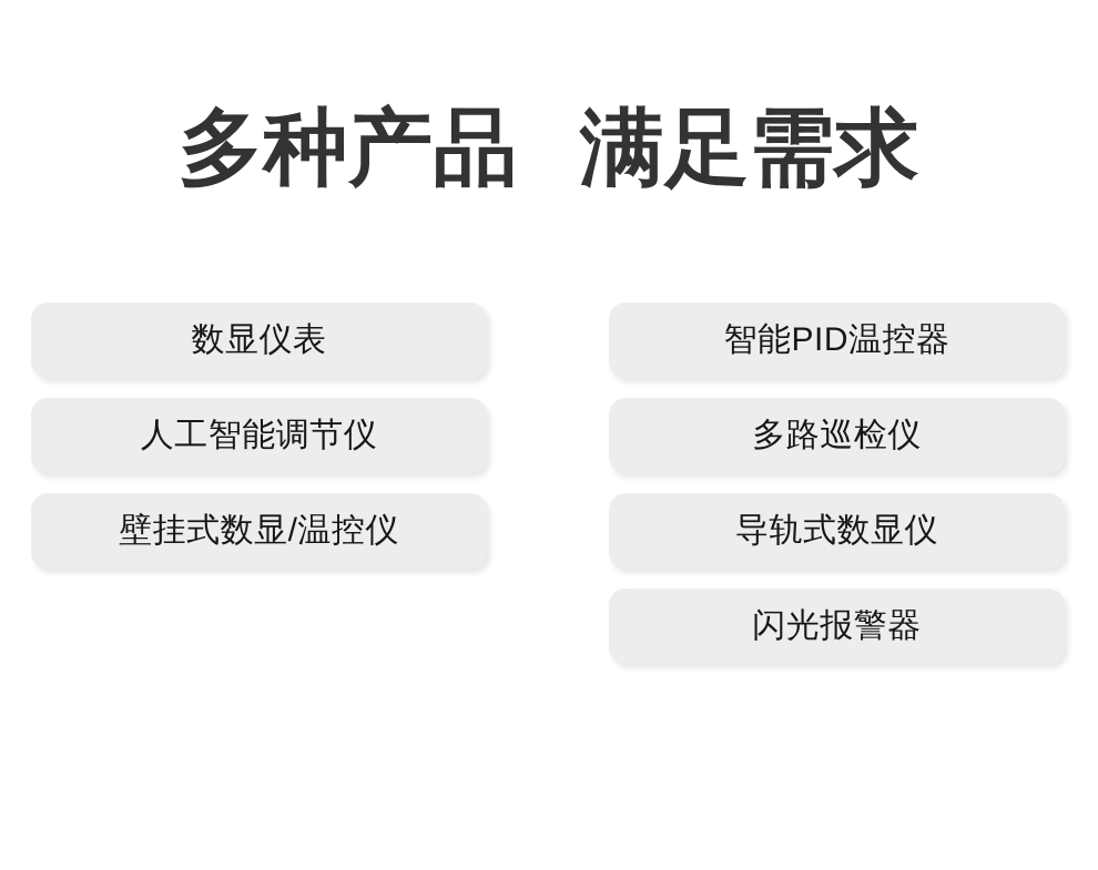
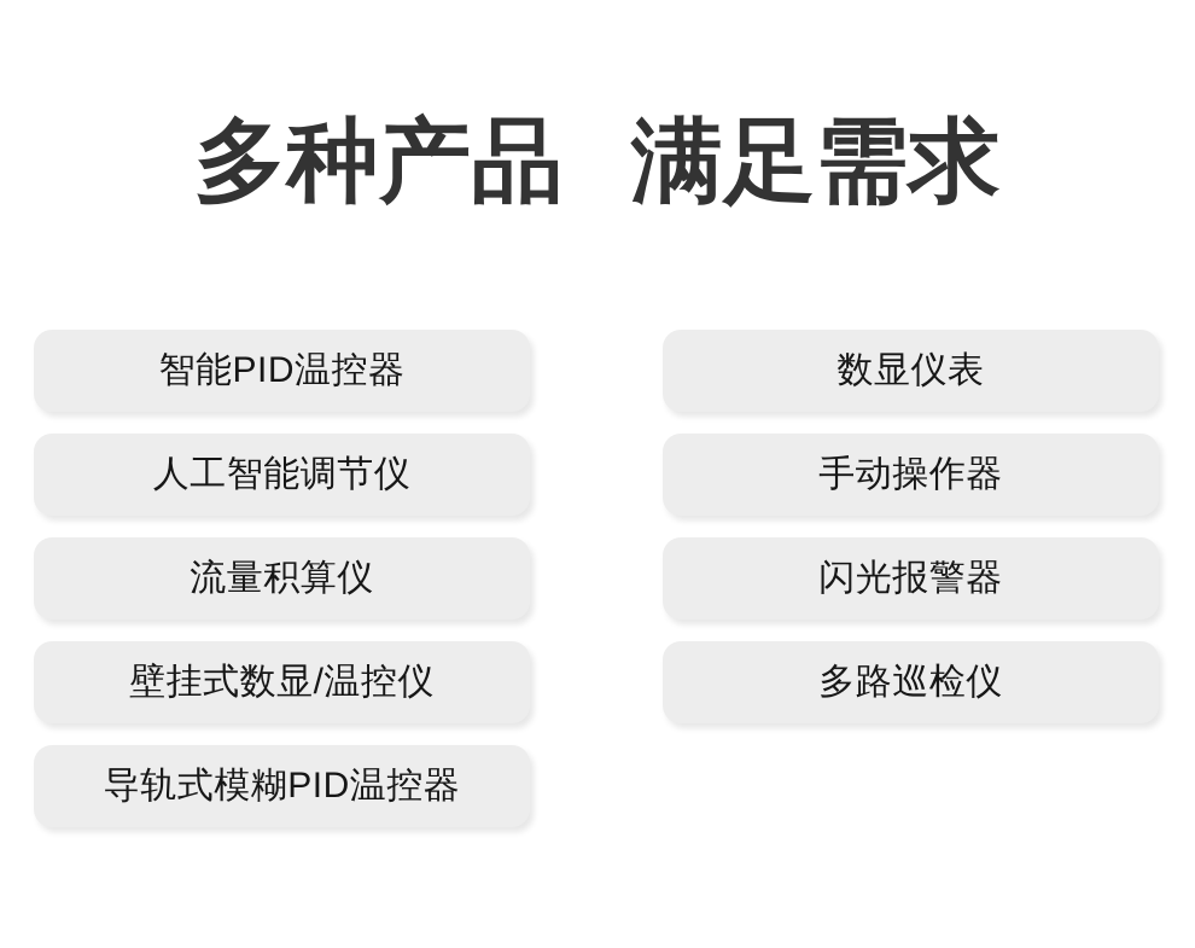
  多种产品 满足需求
- 数显仪表
+ 智能PID温控器
  人工智能调节仪
+ 流量积算仪
  壁挂式数显/温控仪
+ 导轨式模糊PID温控器
- 智能PID温控器
+ 数显仪表
+ 手动操作器
- 多路巡检仪
+ 闪光报警器
- 导轨式数显仪
- 闪光报警器
+ 多路巡检仪
